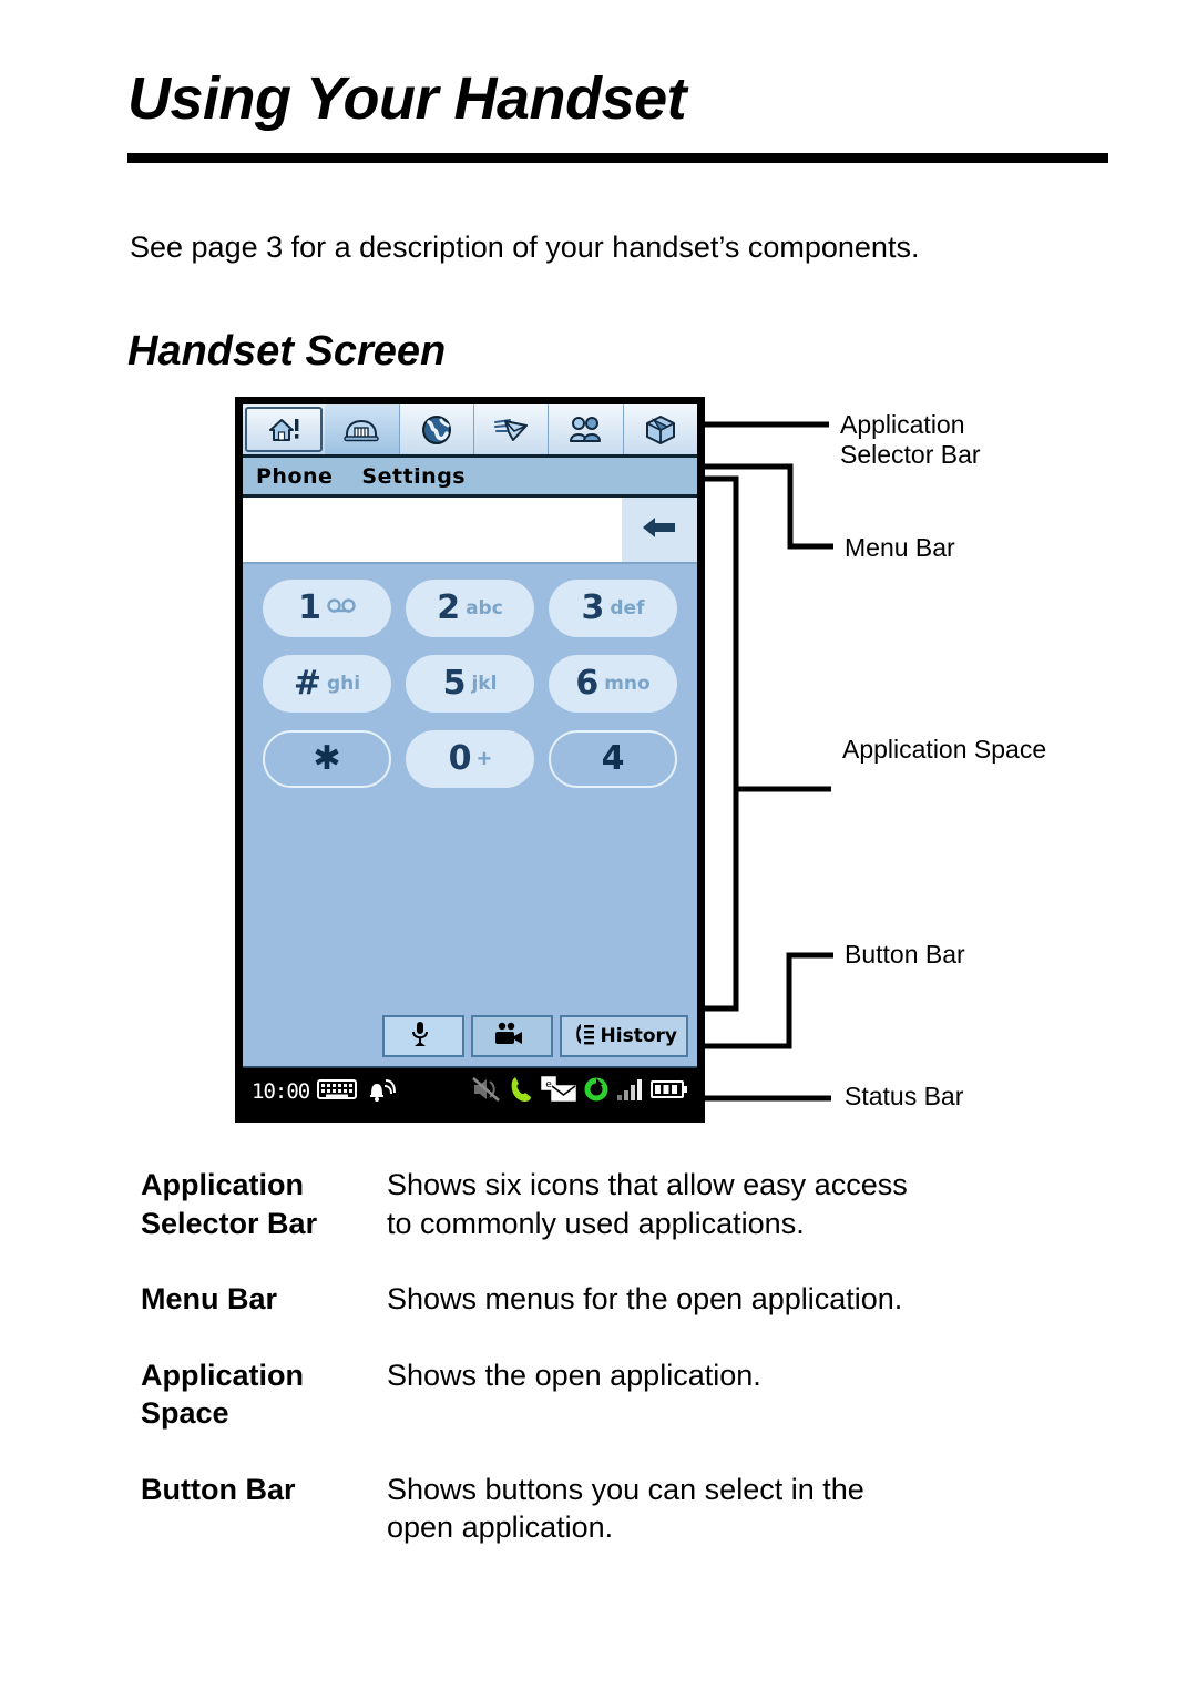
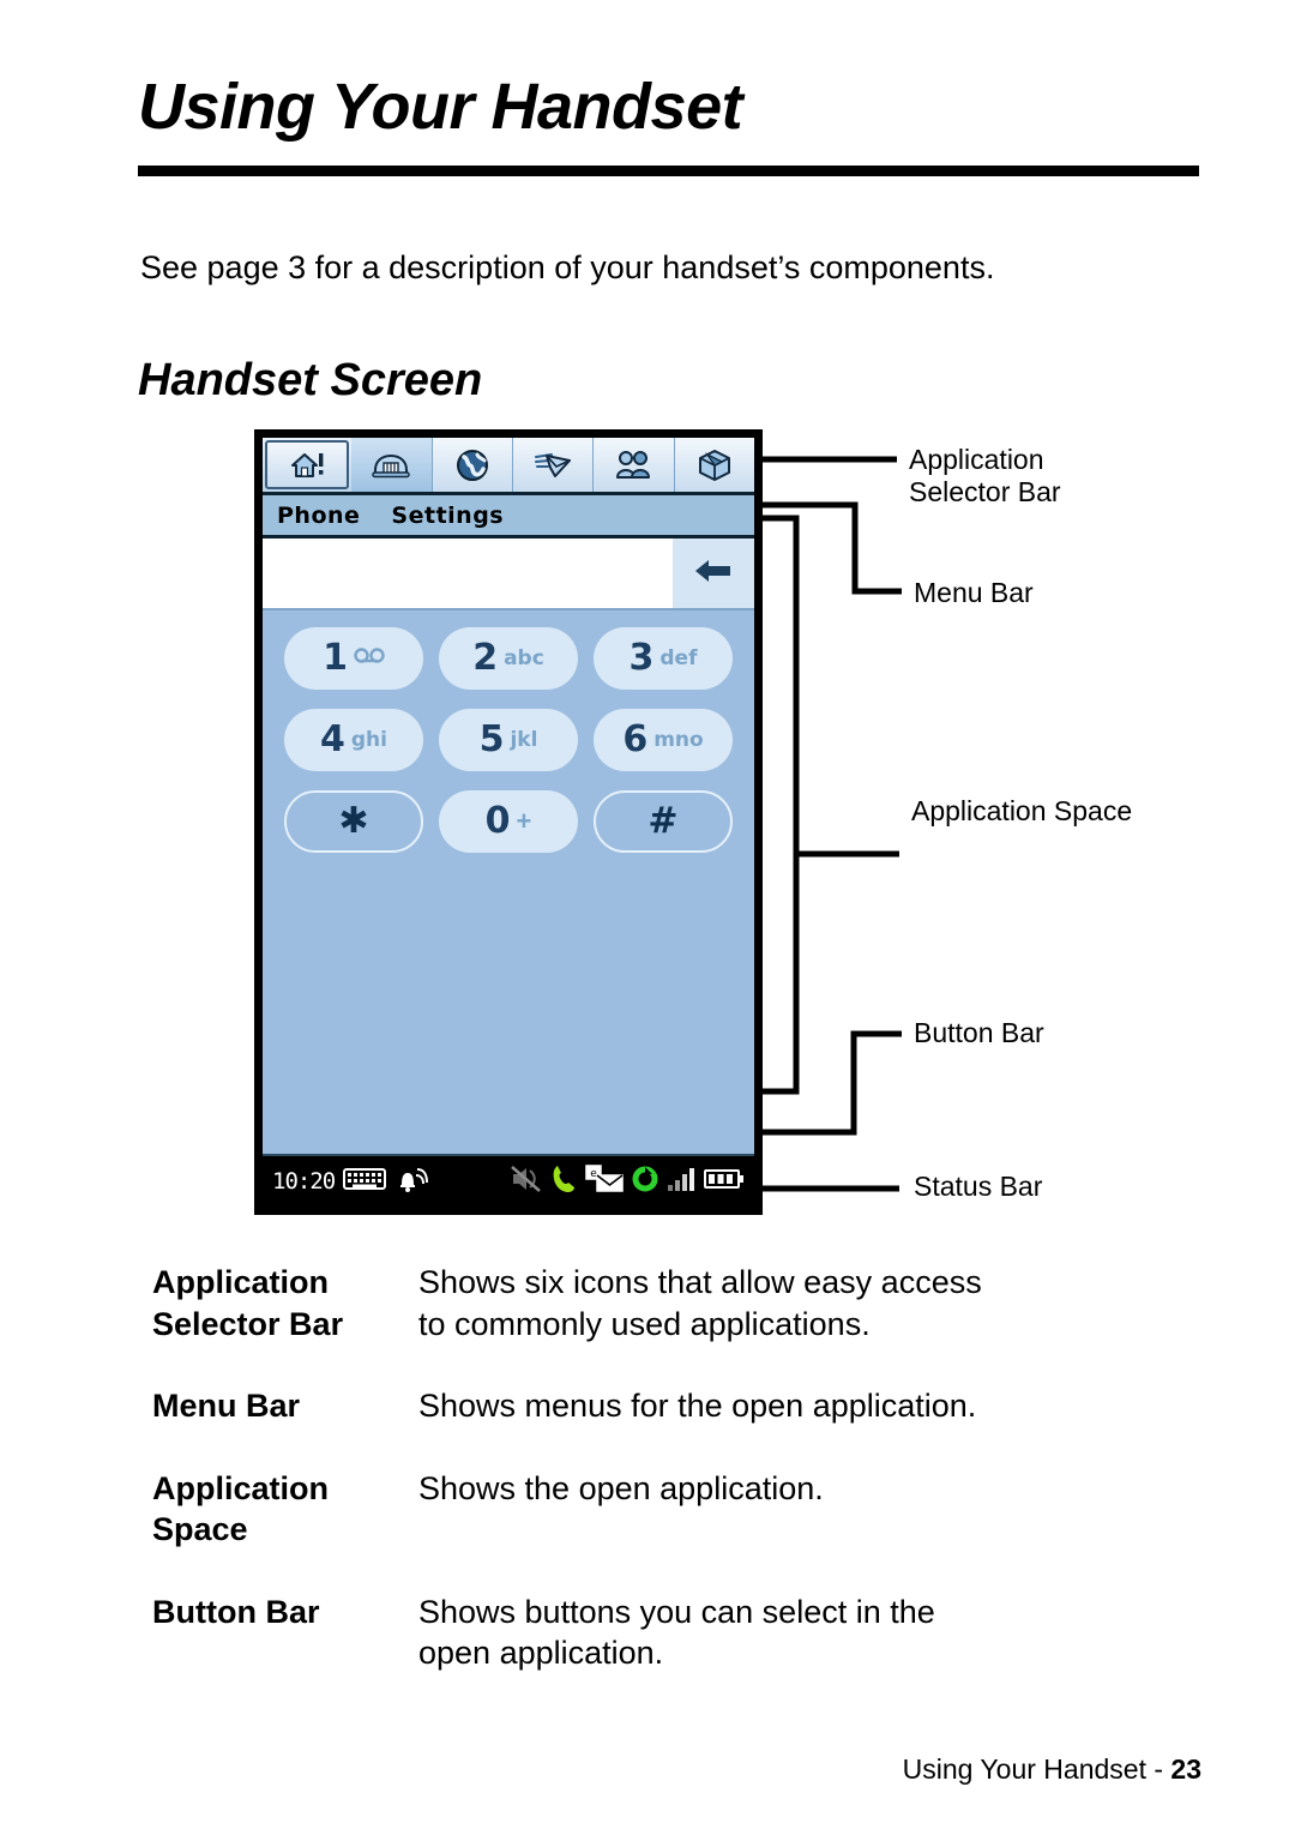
  Using Your Handset
  See page 3 for a description of your handset’s components.
  Handset Screen
  Phone
  Settings
  1
  2
  abc
  3
  def
- #
+ 4
  ghi
  5
  jkl
  6
  mno
  ✱
  0
  +
- 4
+ #
- History
- 10:00
+ 10:20
  e
  Application
  Selector Bar
  Menu Bar
  Application Space
  Button Bar
  Status Bar
  Application
  Selector Bar
  Shows six icons that allow easy access
  to commonly used applications.
  Menu Bar
  Shows menus for the open application.
  Application
  Space
  Shows the open application.
  Button Bar
  Shows buttons you can select in the
  open application.
+ Using Your Handset - 23
